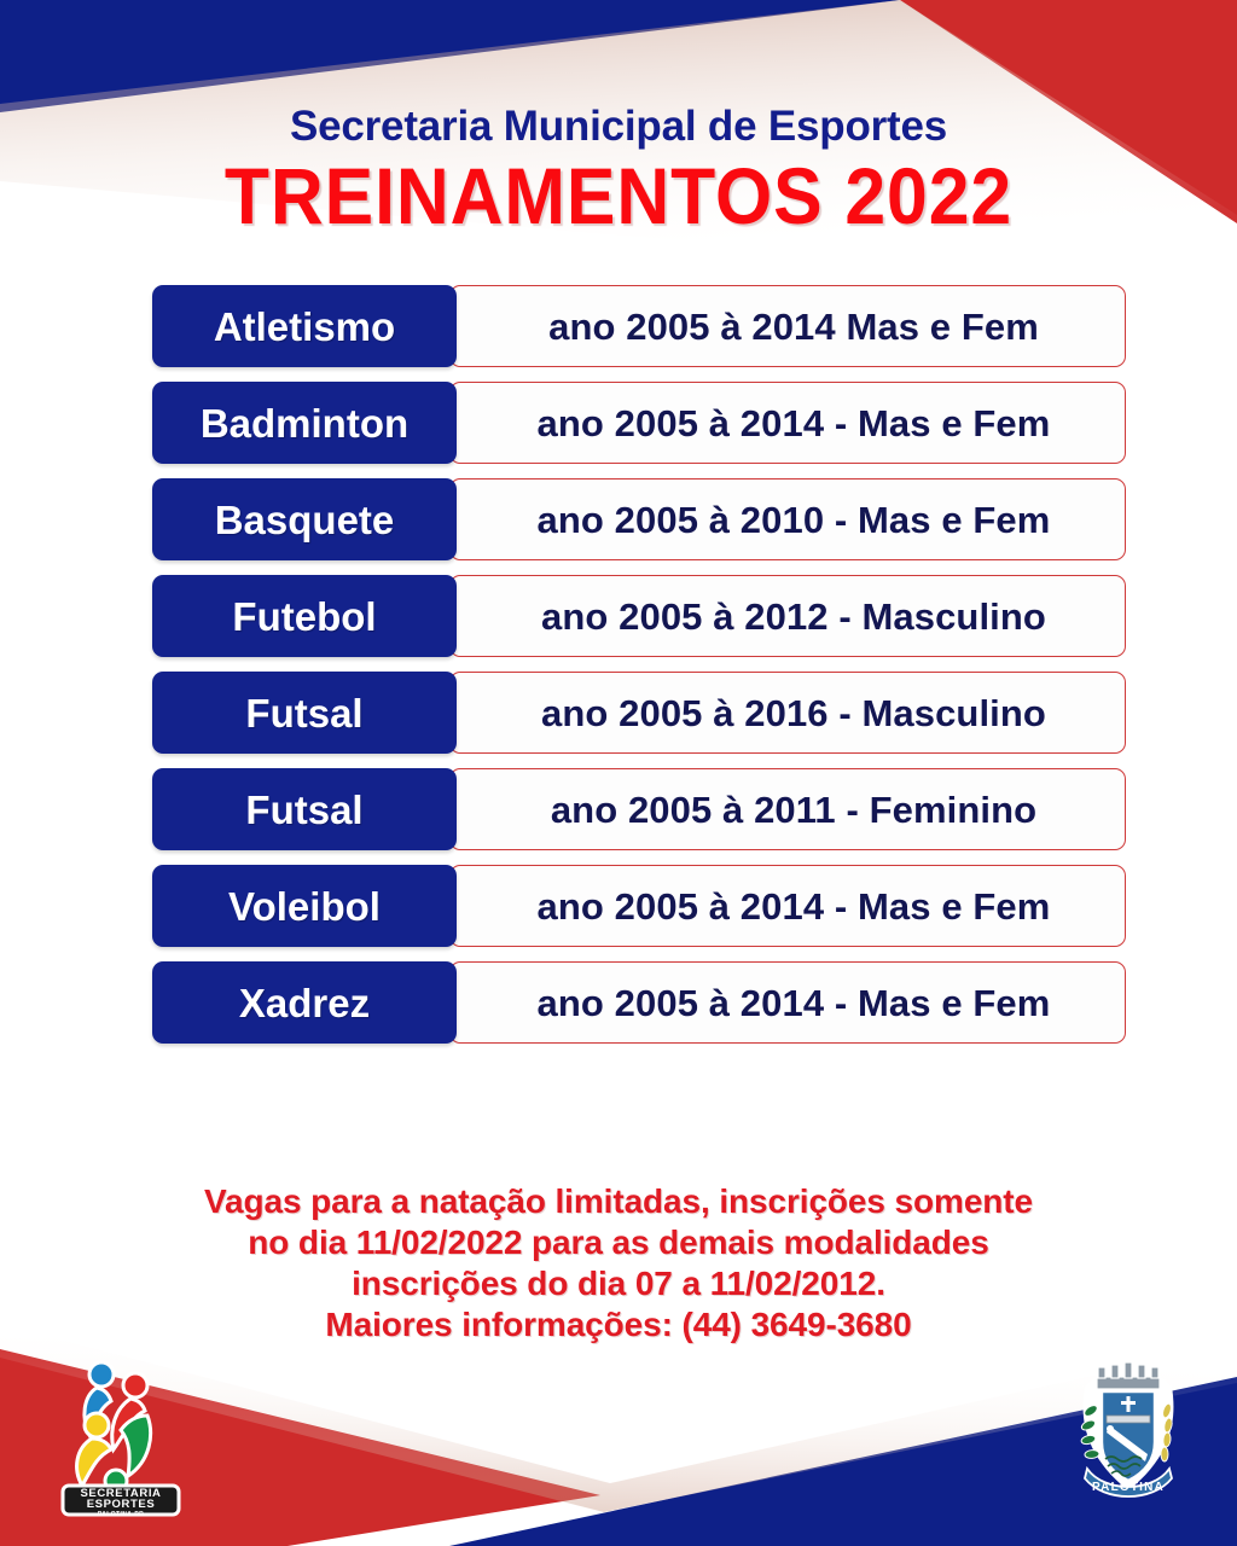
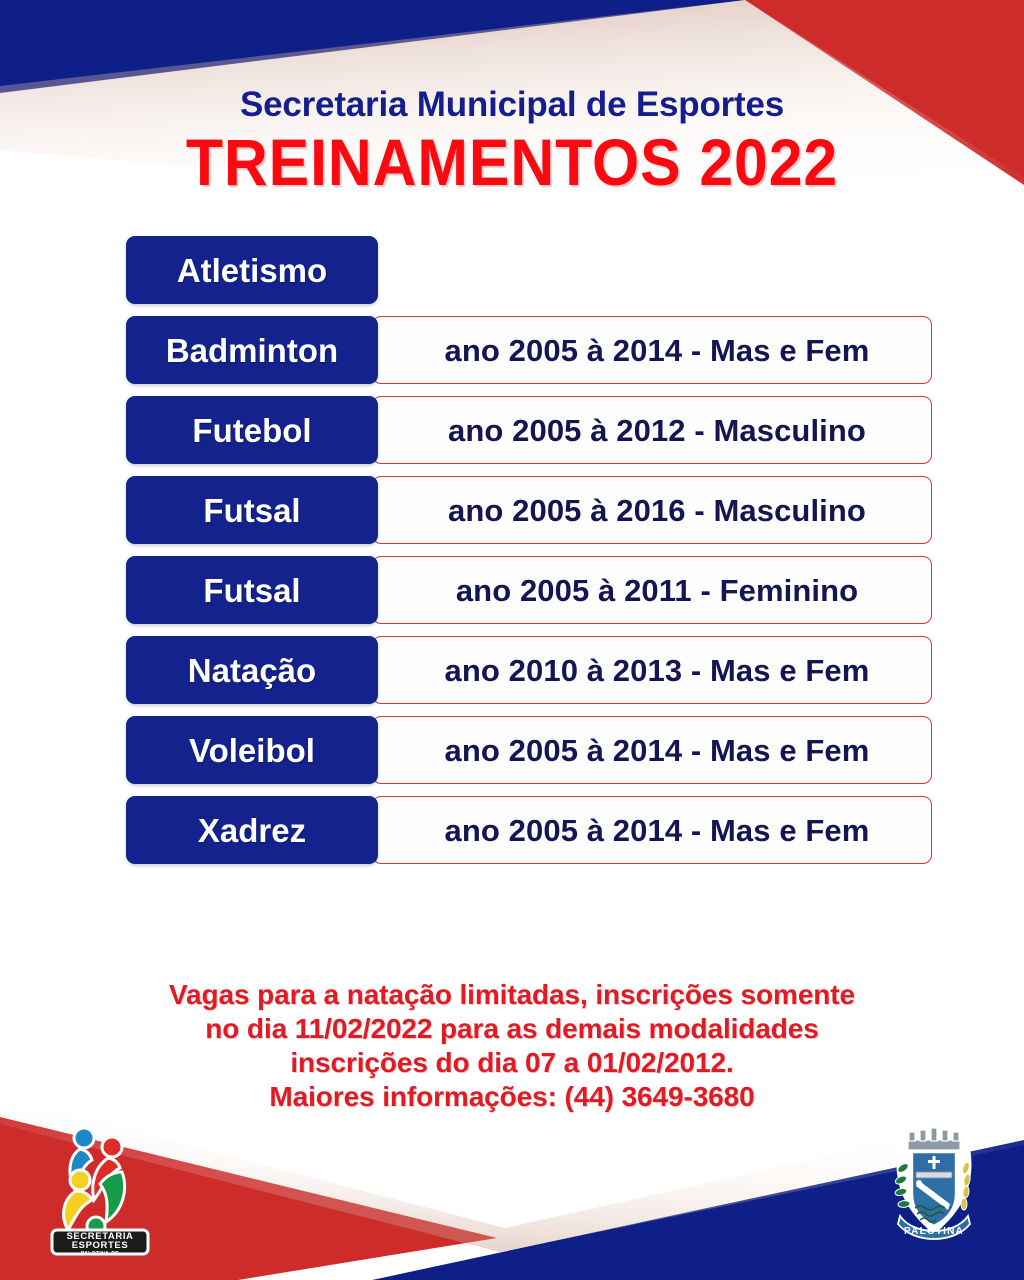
  Secretaria Municipal de Esportes
  TREINAMENTOS 2022
  Atletismo
- ano 2005 à 2014 Mas e Fem
  Badminton
  ano 2005 à 2014 - Mas e Fem
- Basquete
- ano 2005 à 2010 - Mas e Fem
  Futebol
  ano 2005 à 2012 - Masculino
  Futsal
  ano 2005 à 2016 - Masculino
  Futsal
  ano 2005 à 2011 - Feminino
+ Natação
+ ano 2010 à 2013 - Mas e Fem
  Voleibol
  ano 2005 à 2014 - Mas e Fem
  Xadrez
  ano 2005 à 2014 - Mas e Fem
  Vagas para a natação limitadas, inscrições somente
  no dia 11/02/2022 para as demais modalidades
- inscrições do dia 07 a 11/02/2012.
+ inscrições do dia 07 a 01/02/2012.
  Maiores informações: (44) 3649-3680
  SECRETARIA
  ESPORTES
  PALOTINA
